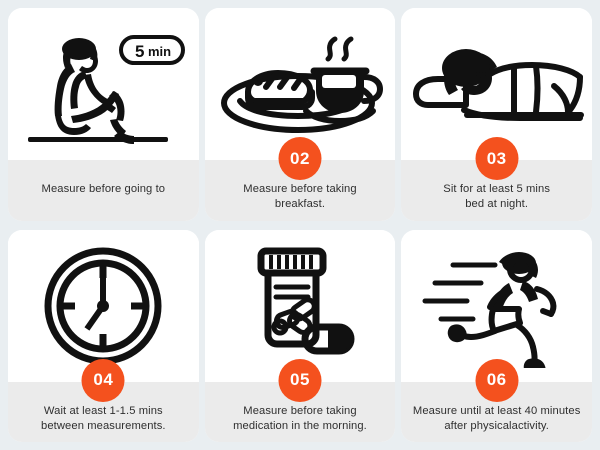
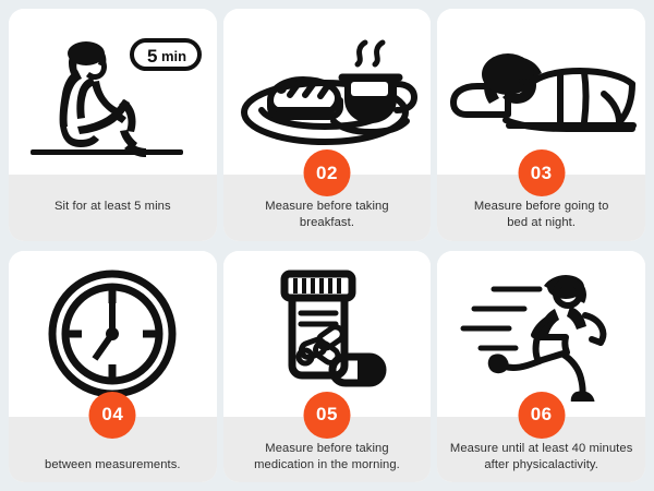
  5
  min
- Measure before going to
+ Sit for at least 5 mins
  02
  Measure before taking
  breakfast.
  03
- Sit for at least 5 mins
+ Measure before going to
  bed at night.
  04
- Wait at least 1-1.5 mins
  between measurements.
  05
  Measure before taking
  medication in the morning.
  06
  Measure until at least 40 minutes
  after physicalactivity.
